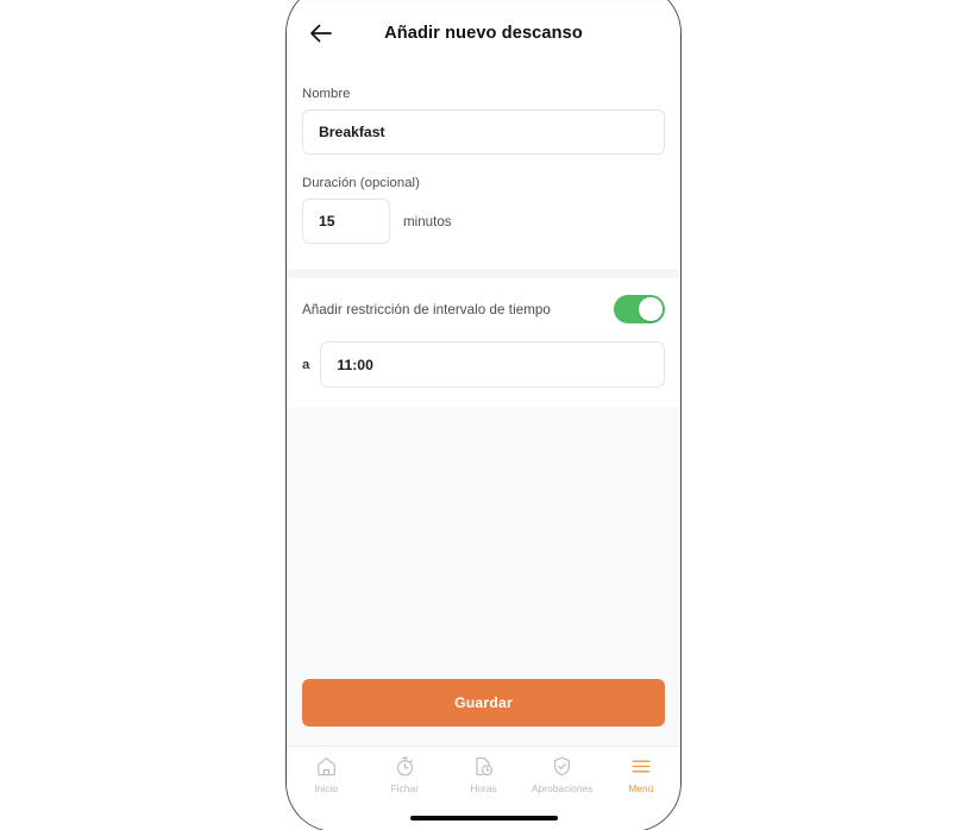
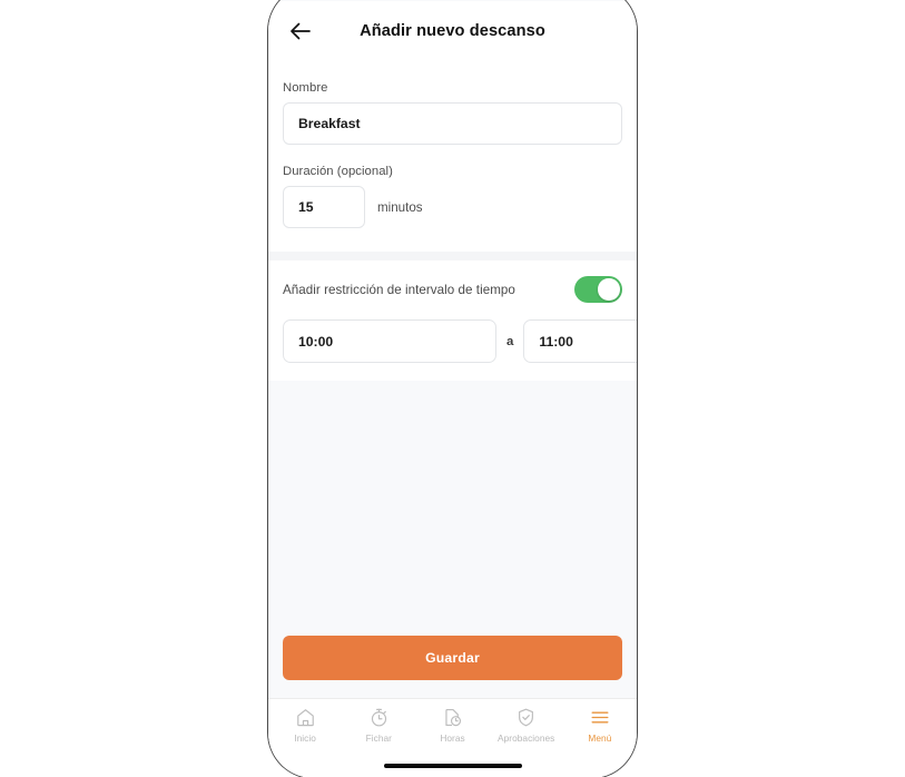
  Añadir nuevo descanso
  Nombre
  Breakfast
  Duración (opcional)
  15
  minutos
  Añadir restricción de intervalo de tiempo
+ 10:00
  a
  11:00
  Guardar
  Inicio
  Fichar
  Horas
  Aprobaciones
  Menú
